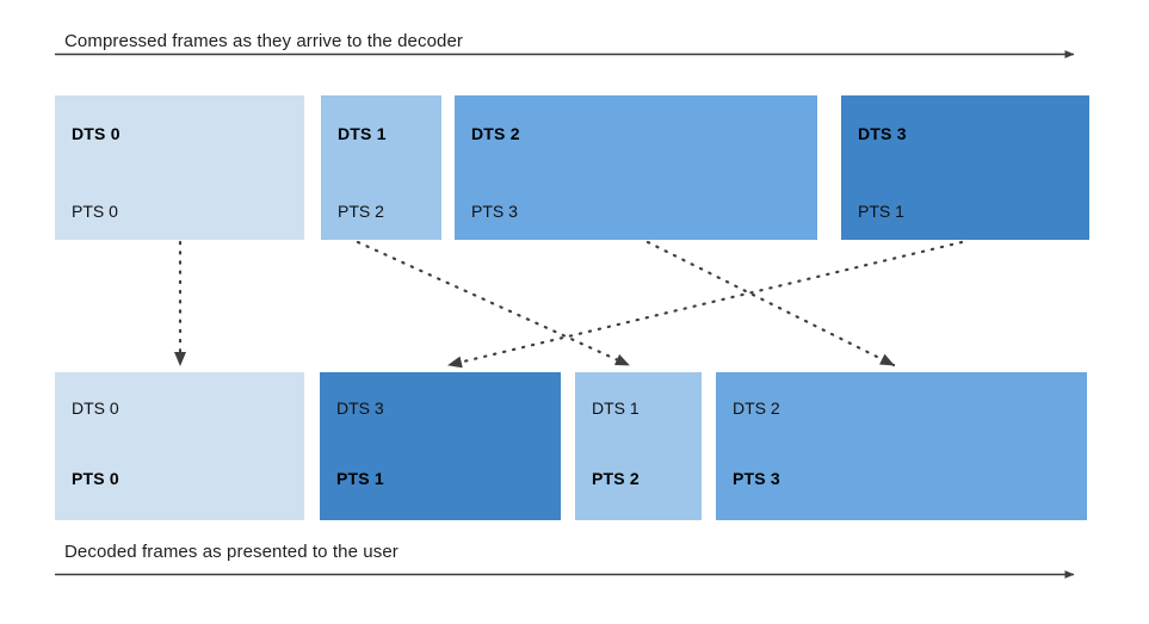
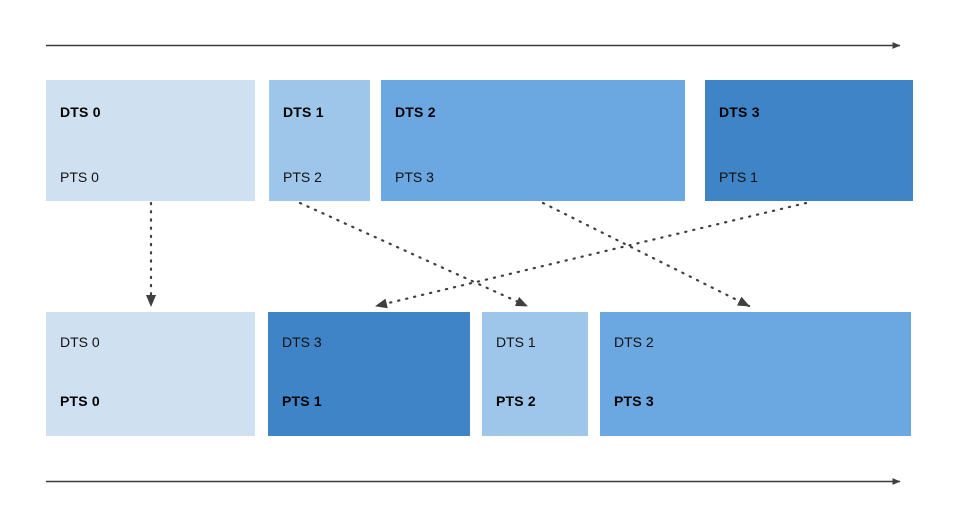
- Compressed frames as they arrive to the decoder
- Decoded frames as presented to the user
  DTS 0
  PTS 0
  DTS 1
  PTS 2
  DTS 2
  PTS 3
  DTS 3
  PTS 1
  DTS 0
  PTS 0
  DTS 3
  PTS 1
  DTS 1
  PTS 2
  DTS 2
  PTS 3
